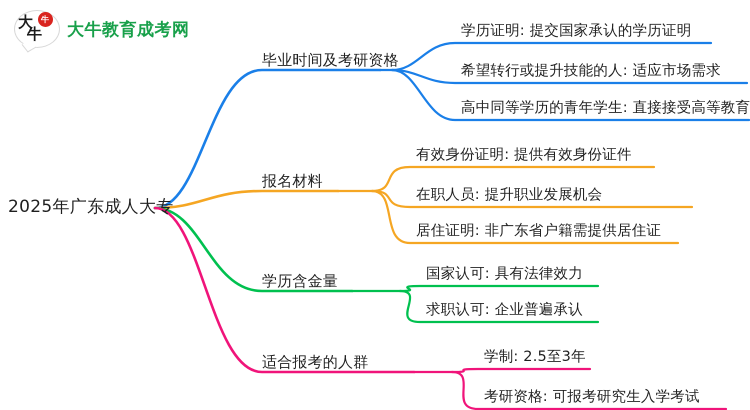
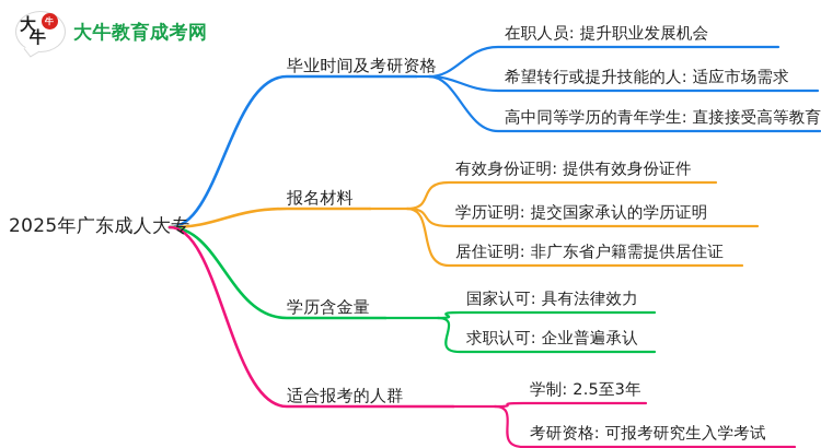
  大
  牛
  牛
  大牛教育成考网
  2025年广东成人大专
  毕业时间及考研资格
- 学历证明: 提交国家承认的学历证明
+ 在职人员: 提升职业发展机会
  希望转行或提升技能的人: 适应市场需求
  高中同等学历的青年学生: 直接接受高等教育
  报名材料
  有效身份证明: 提供有效身份证件
- 在职人员: 提升职业发展机会
+ 学历证明: 提交国家承认的学历证明
  居住证明: 非广东省户籍需提供居住证
  学历含金量
  国家认可: 具有法律效力
  求职认可: 企业普遍承认
  适合报考的人群
  学制: 2.5至3年
  考研资格: 可报考研究生入学考试
